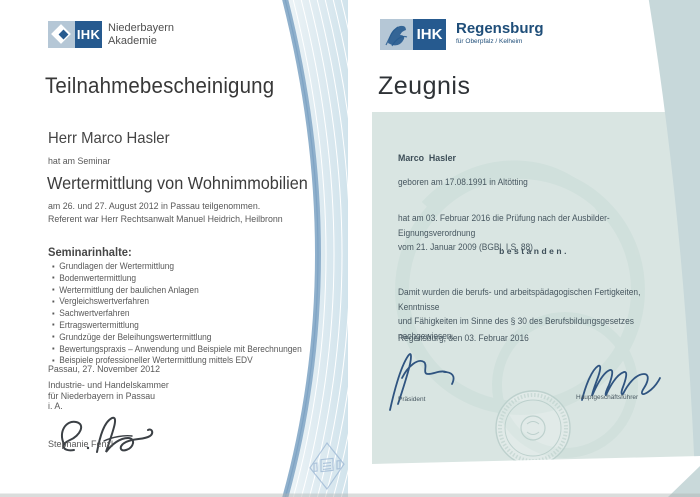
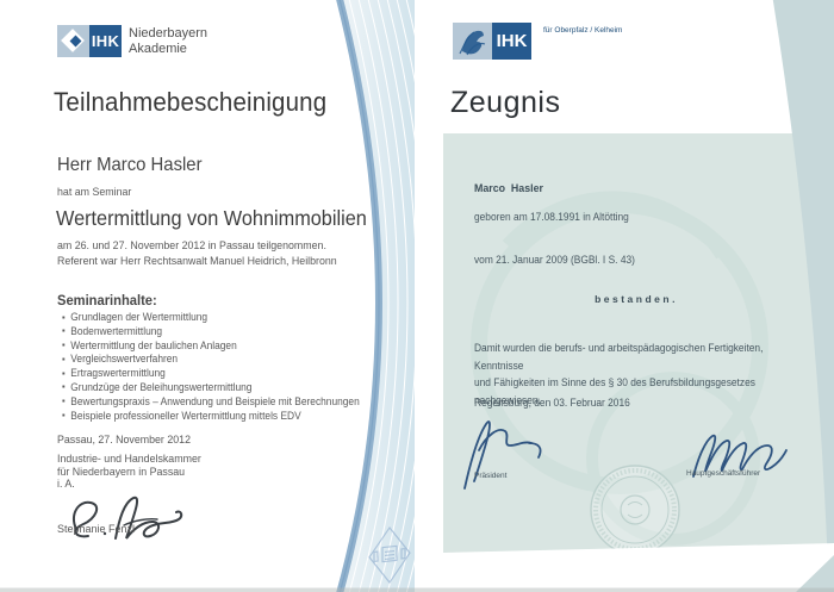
  IHK
  Niederbayern
  Akademie
  Teilnahmebescheinigung
  Herr Marco Hasler
  hat am Seminar
  Wertermittlung von Wohnimmobilien
- am 26. und 27. August 2012 in Passau teilgenommen.
+ am 26. und 27. November 2012 in Passau teilgenommen.
  Referent war Herr Rechtsanwalt Manuel Heidrich, Heilbronn
  Seminarinhalte:
  Grundlagen der Wertermittlung
  Bodenwertermittlung
  Wertermittlung der baulichen Anlagen
  Vergleichswertverfahren
- Sachwertverfahren
  Ertragswertermittlung
  Grundzüge der Beleihungswertermittlung
  Bewertungspraxis – Anwendung und Beispiele mit Berechnungen
  Beispiele professioneller Wertermittlung mittels EDV
  Passau, 27. November 2012
  Industrie- und Handelskammer
  für Niederbayern in Passau
  i. A.
  Stephanie Fenzl
  IHK
- Regensburg
  Zeugnis
  Marco Hasler
  geboren am 17.08.1991 in Altötting
- hat am 03. Februar 2016 die Prüfung nach der Ausbilder-Eignungsverordnung
- vom 21. Januar 2009 (BGBl. I S. 88)
+ vom 21. Januar 2009 (BGBl. I S. 43)
  bestanden.
  Damit wurden die berufs- und arbeitspädagogischen Fertigkeiten, Kenntnisse
  und Fähigkeiten im Sinne des § 30 des Berufsbildungsgesetzes nachgewiesen.
  Regensburg, den 03. Februar 2016
